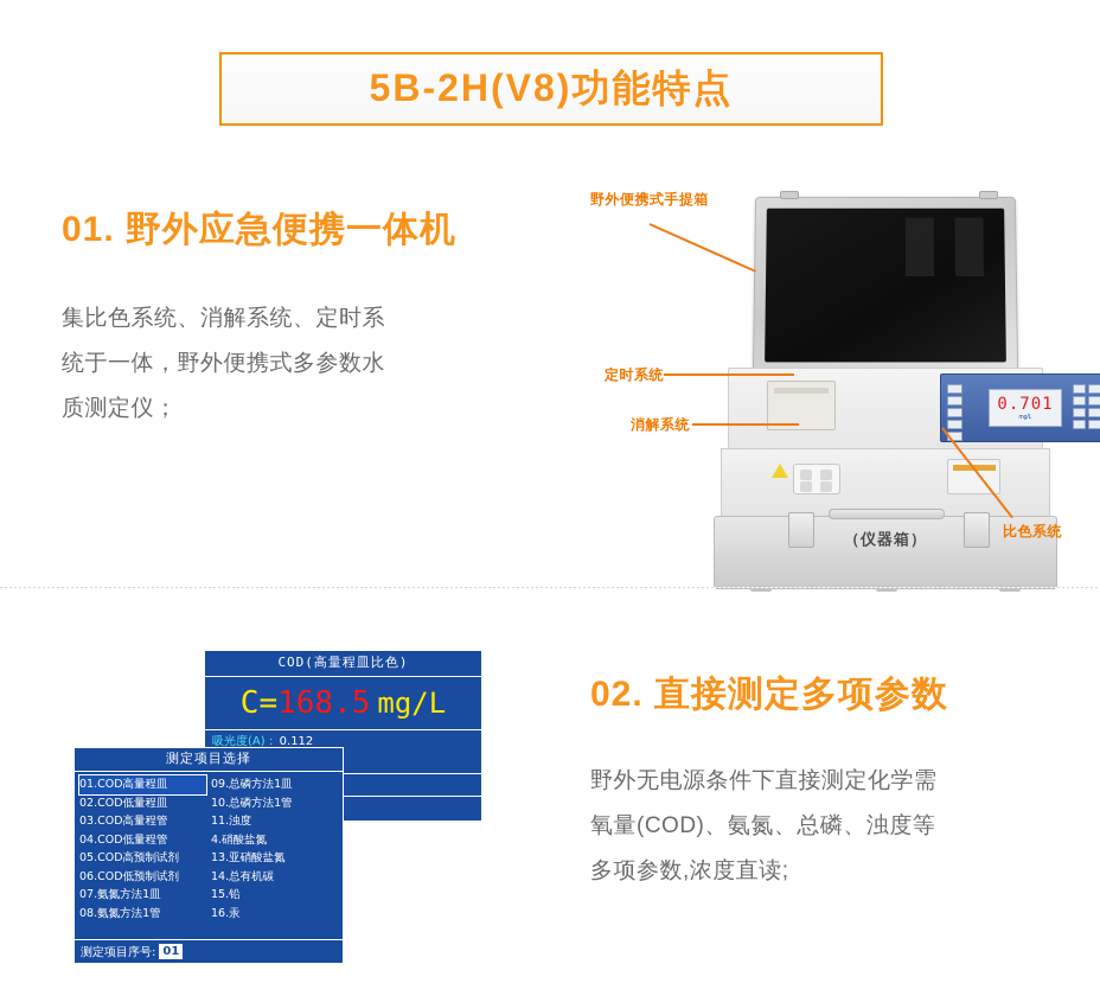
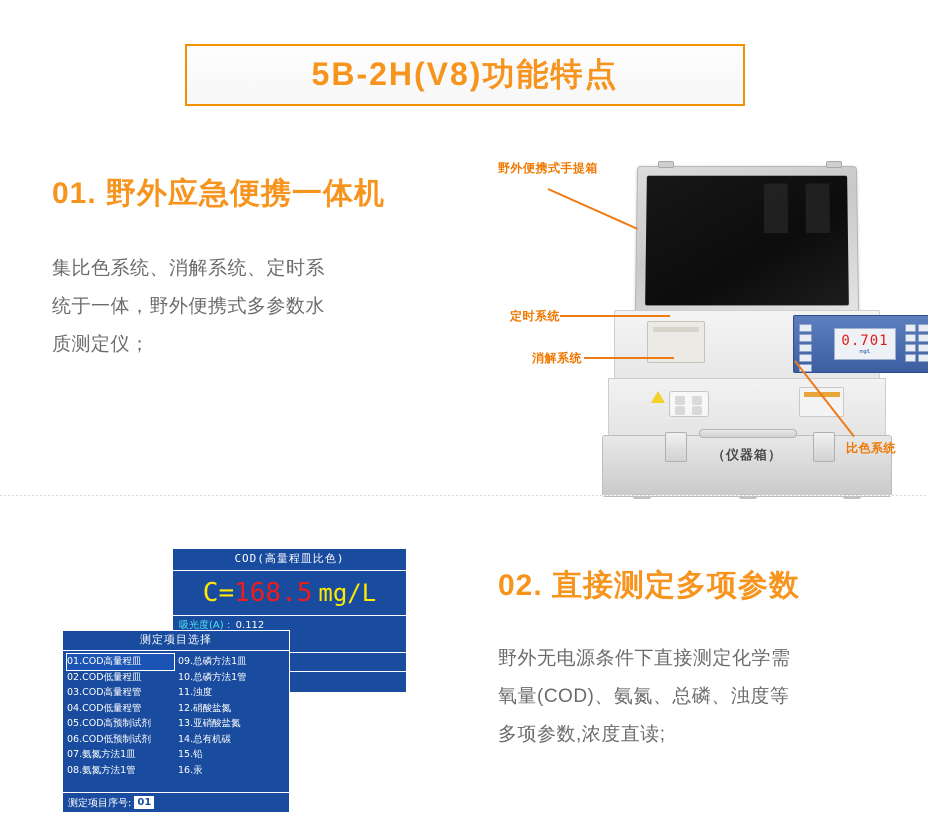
  5B-2H(V8)功能特点
  01. 野外应急便携一体机
  集比色系统、消解系统、定时系
  统于一体，野外便携式多参数水
  质测定仪；
  0.701
  （仪器箱）
  野外便携式手提箱
  定时系统
  消解系统
  比色系统
  02. 直接测定多项参数
  野外无电源条件下直接测定化学需
  氧量(COD)、氨氮、总磷、浊度等
  多项参数,浓度直读;
  COD(高量程皿比色)
  C=
  168.5
  mg/L
  吸光度(A)：
  0.112
  测定项目选择
  01.COD高量程皿
  09.总磷方法1皿
  02.COD低量程皿
  10.总磷方法1管
  03.COD高量程管
  11.浊度
  04.COD低量程管
- 4.硝酸盐氮
+ 12.硝酸盐氮
  05.COD高预制试剂
  13.亚硝酸盐氮
  06.COD低预制试剂
  14.总有机碳
  07.氨氮方法1皿
  15.铅
  08.氨氮方法1管
  16.汞
  测定项目序号:
  01
